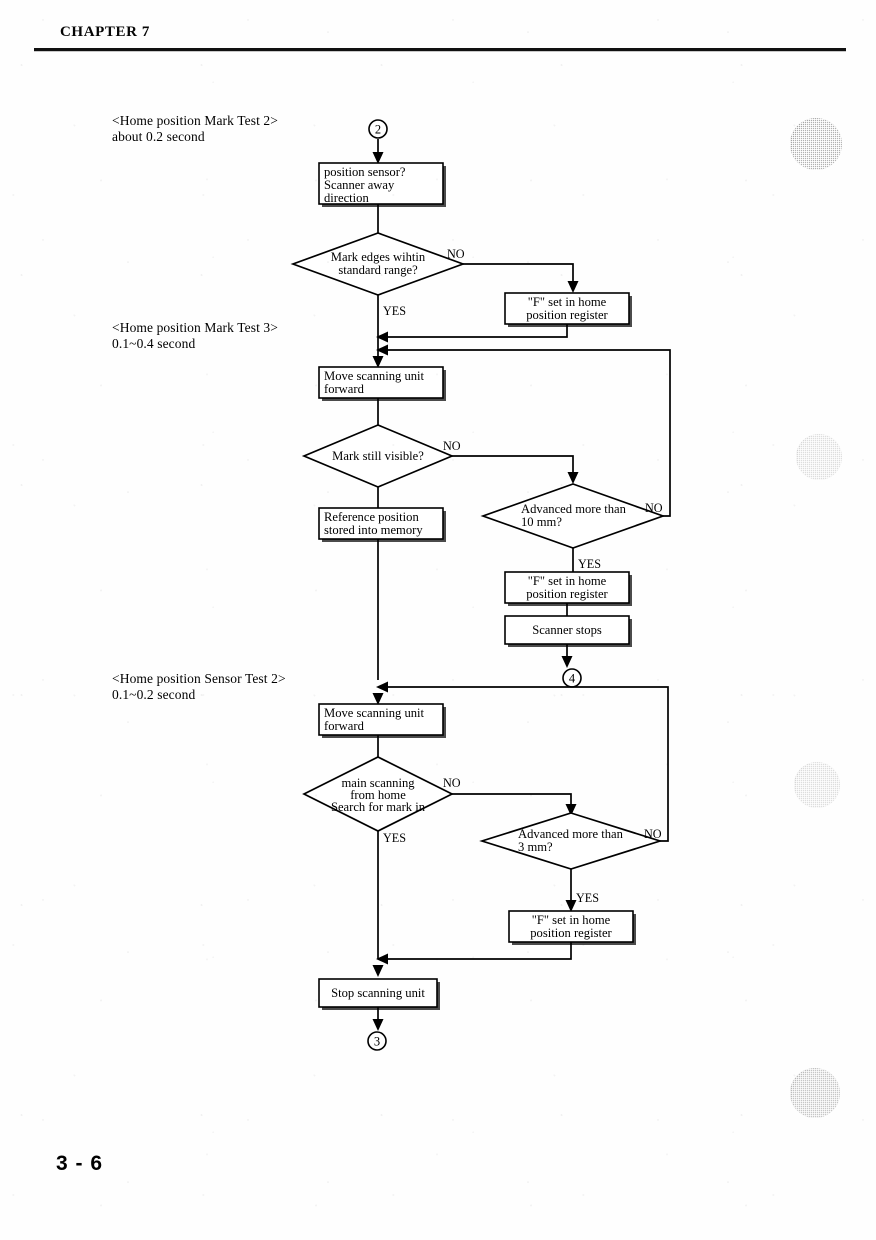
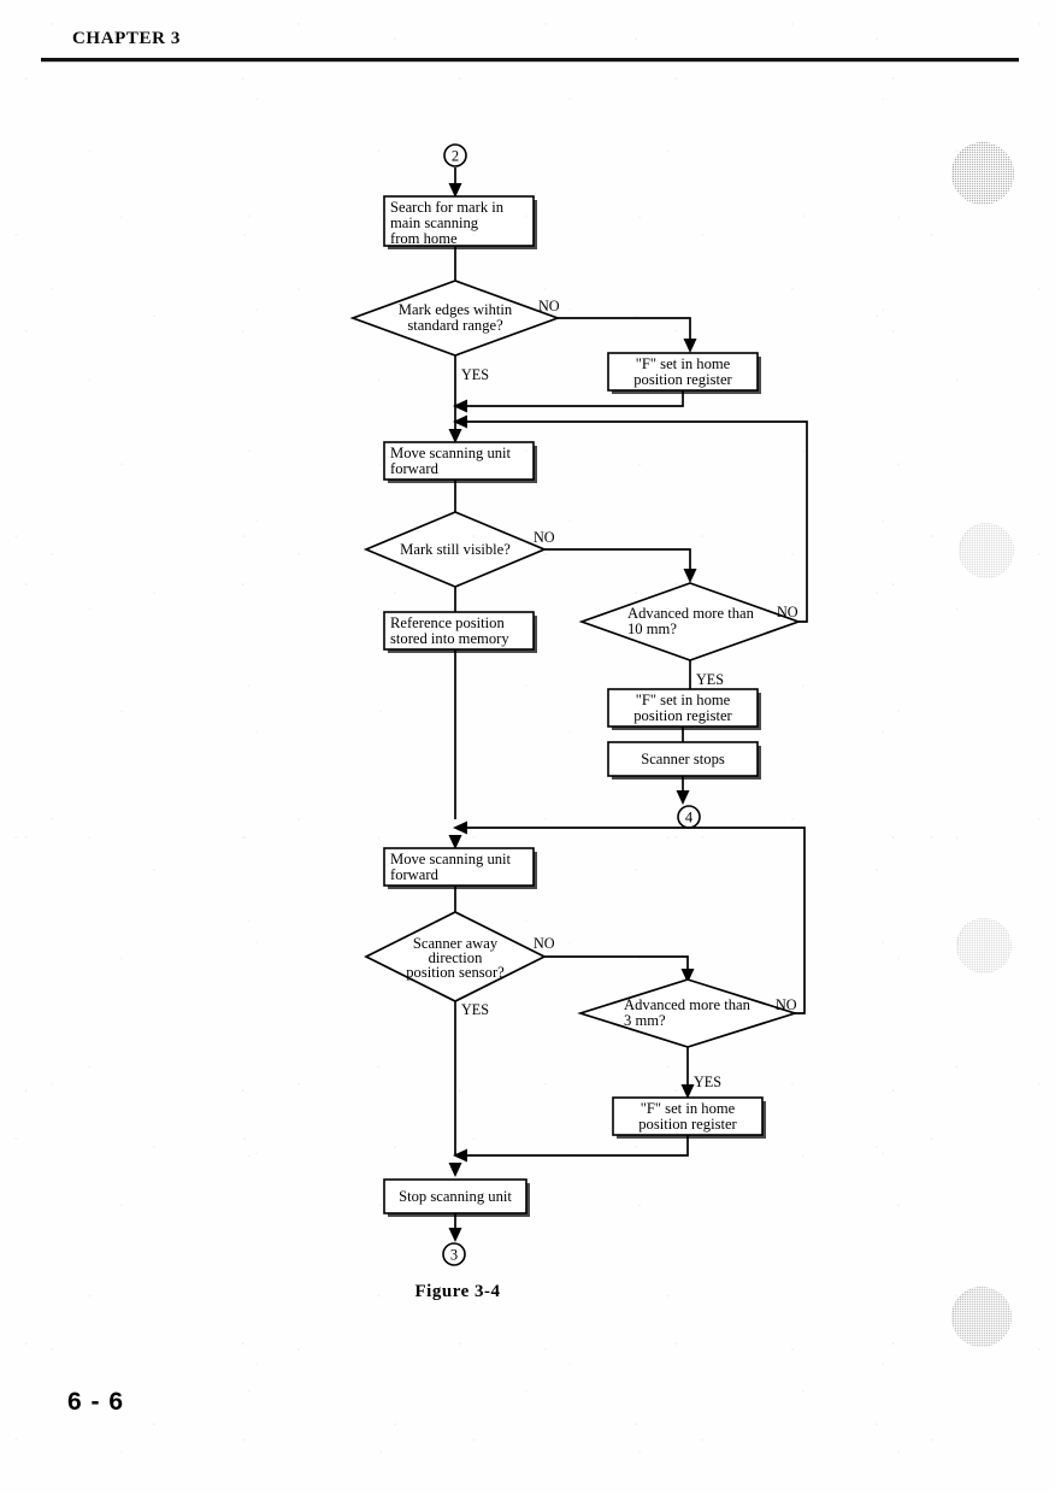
- CHAPTER 7
+ CHAPTER 3
- <Home position Mark Test 2>
- about 0.2 second
- <Home position Mark Test 3>
- 0.1~0.4 second
- <Home position Sensor Test 2>
- 0.1~0.2 second
  2
- position sensor?
+ Search for mark in
- Scanner away
+ main scanning
- direction
+ from home
  Mark edges wihtin
  standard range?
  NO
  YES
  "F" set in home
  position register
  Move scanning unit
  forward
  Mark still visible?
  NO
  Reference position
  stored into memory
  Advanced more than
  10 mm?
  NO
  YES
  "F" set in home
  position register
  Scanner stops
  4
  Move scanning unit
  forward
- main scanning
+ Scanner away
- from home
+ direction
- Search for mark in
+ position sensor?
  NO
  YES
  Advanced more than
  3 mm?
  NO
  YES
  "F" set in home
  position register
  Stop scanning unit
  3
+ Figure 3-4
- 3 - 6
+ 6 - 6
